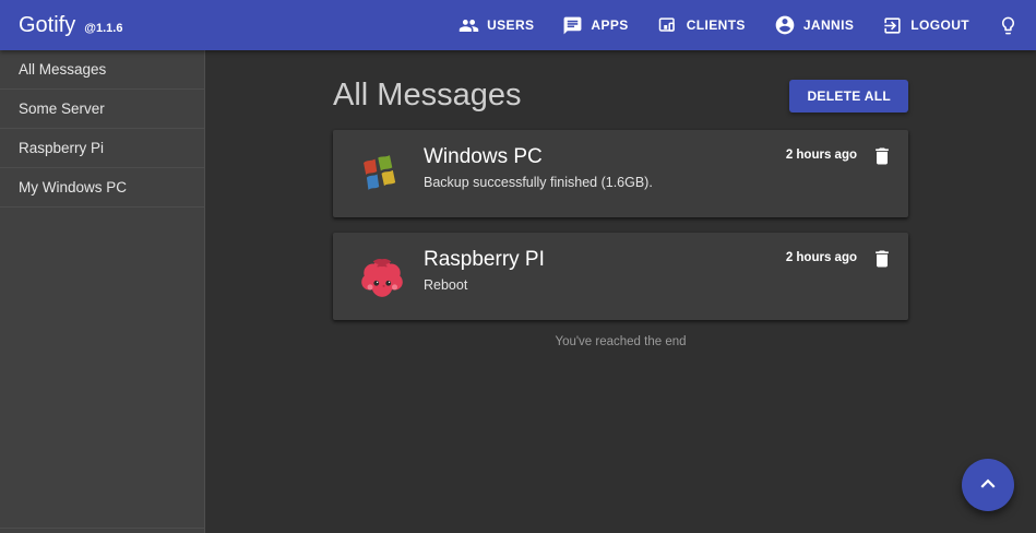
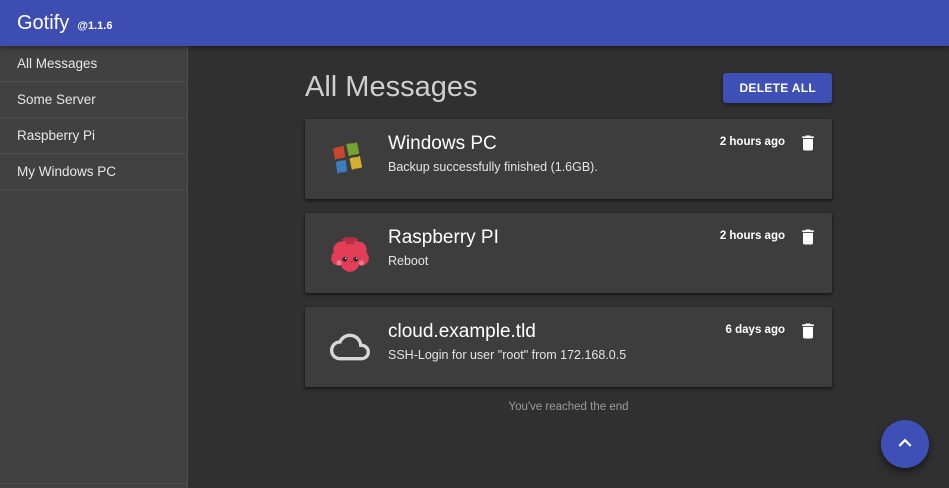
  Gotify
  @1.1.6
- USERS
- APPS
- CLIENTS
- JANNIS
- LOGOUT
  All Messages
  Some Server
  Raspberry Pi
  My Windows PC
  All Messages
  DELETE ALL
  Windows PC
  Backup successfully finished (1.6GB).
  2 hours ago
  Raspberry PI
  Reboot
  2 hours ago
+ cloud.example.tld
+ SSH-Login for user "root" from 172.168.0.5
+ 6 days ago
  You've reached the end
